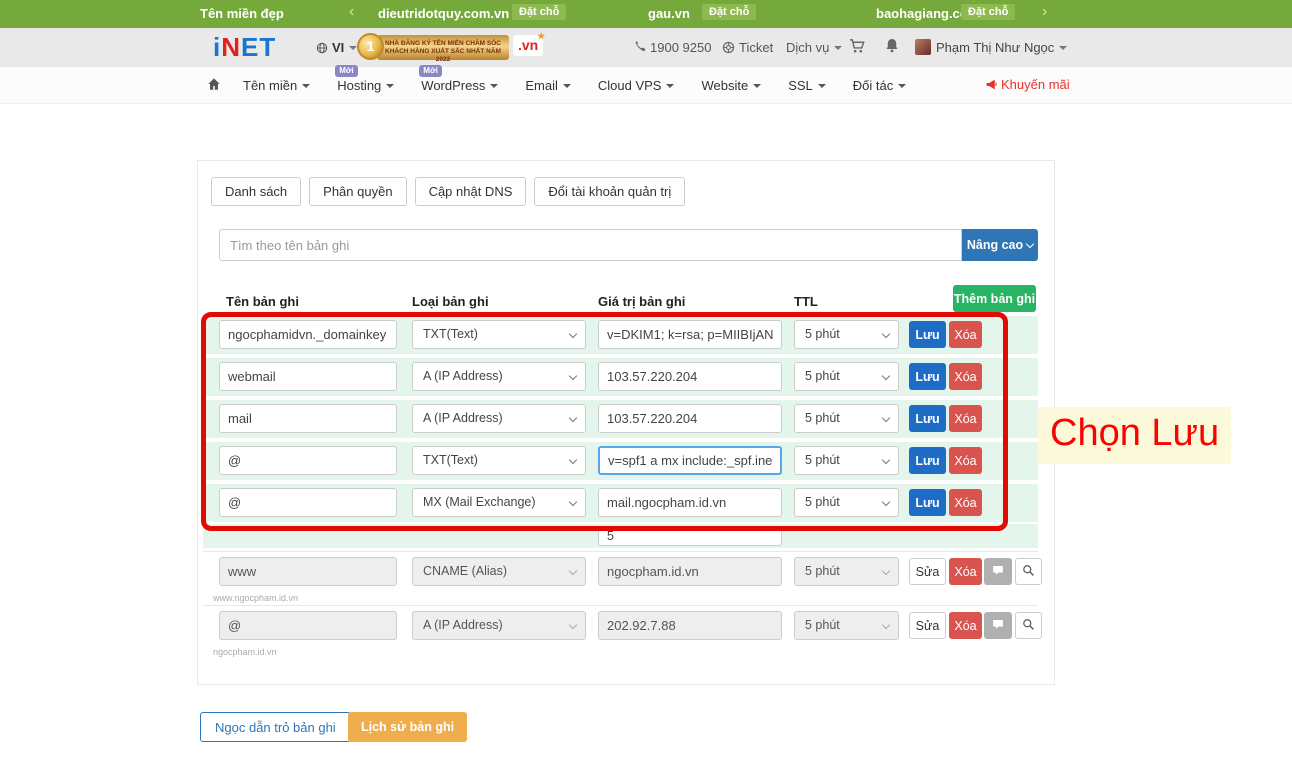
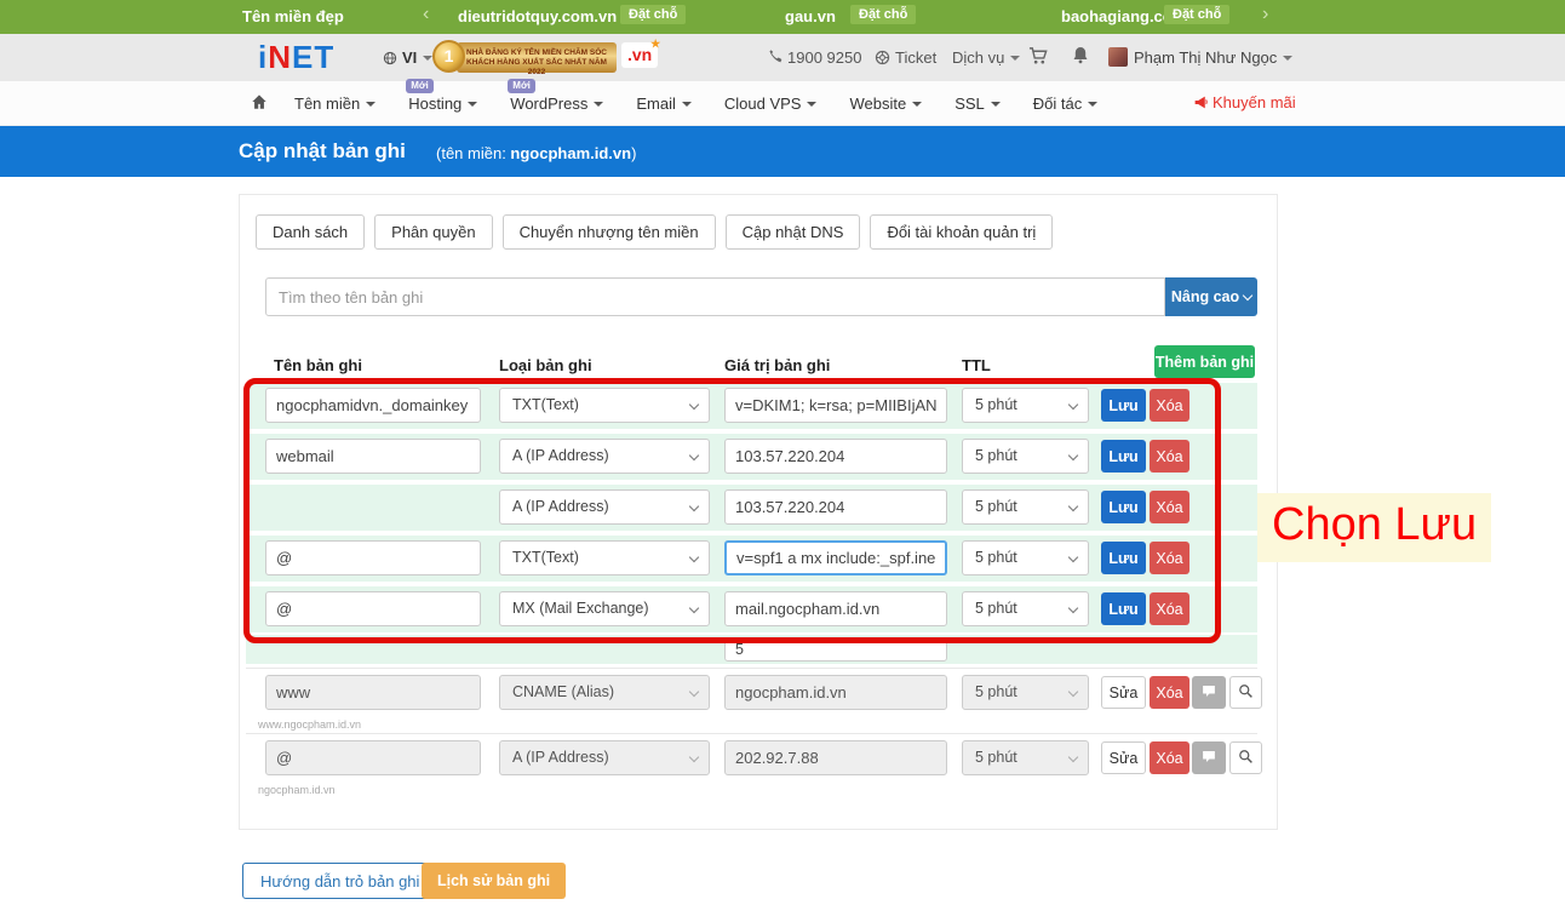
  Tên miền đẹp
  ‹
  dieutridotquy.com.vn
  Đặt chỗ
  gau.vn
  Đặt chỗ
  baohagiang.c
  Đặt chỗ
  ›
  iNET
  VI
  1
  .vn
  ★
  1900 9250
  Ticket
  Dịch vụ
  Phạm Thị Như Ngọc
  Tên miền
  Mới
  Hosting
  Mới
  WordPress
  Email
  Cloud VPS
  Website
  SSL
  Đối tác
  Khuyến mãi
+ Cập nhật bản ghi
+ (tên miền: ngocpham.id.vn)
  Danh sách
  Phân quyền
+ Chuyển nhượng tên miền
  Cập nhật DNS
  Đổi tài khoản quản trị
  Tìm theo tên bản ghi
  Nâng cao
  Tên bản ghi
  Loại bản ghi
  Giá trị bản ghi
  TTL
  Thêm bản ghi
  ngocphamidvn._domainkey
  TXT(Text)
  v=DKIM1; k=rsa; p=MIIBIjAN
  5 phút
  Lưu
  Xóa
  webmail
  A (IP Address)
  103.57.220.204
  5 phút
  Lưu
  Xóa
- mail
  A (IP Address)
  103.57.220.204
  5 phút
  Lưu
  Xóa
  @
  TXT(Text)
  v=spf1 a mx include:_spf.ine
  5 phút
  Lưu
  Xóa
  @
  MX (Mail Exchange)
  mail.ngocpham.id.vn
  5 phút
  Lưu
  Xóa
  5
  www
  CNAME (Alias)
  ngocpham.id.vn
  5 phút
  Sửa
  Xóa
  www.ngocpham.id.vn
  @
  A (IP Address)
  202.92.7.88
  5 phút
  Sửa
  Xóa
  ngocpham.id.vn
- Ngọc dẫn trỏ bản ghi
+ Hướng dẫn trỏ bản ghi
  Lịch sử bản ghi
  Chọn Lưu
